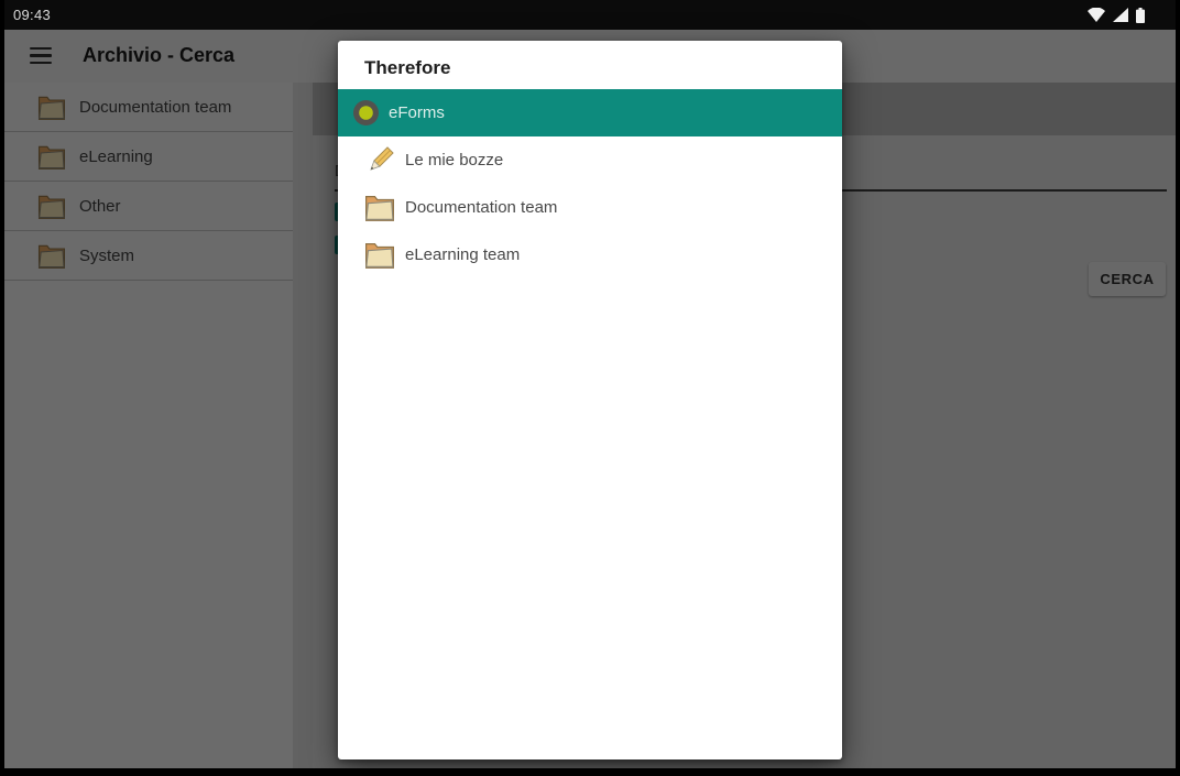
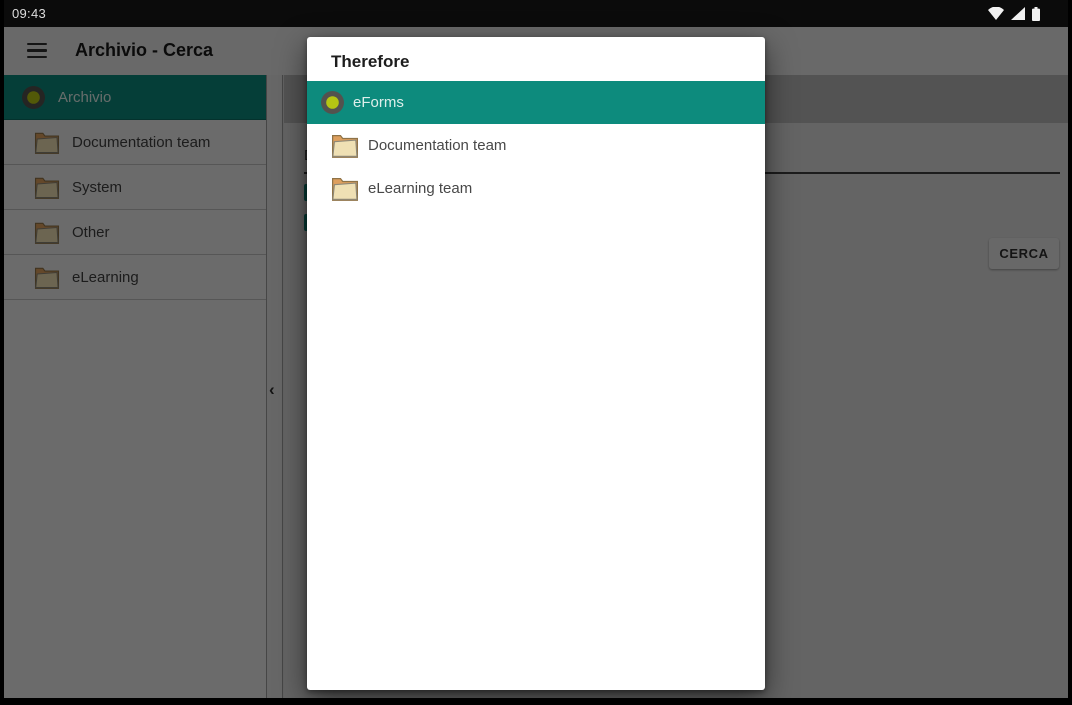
  09:43
  Archivio - Cerca
+ Archivio
  Documentation team
- eLearning
+ System
  Other
- System
+ eLearning
+ ‹
  CERCA
  Therefore
  eForms
- Le mie bozze
  Documentation team
  eLearning team
